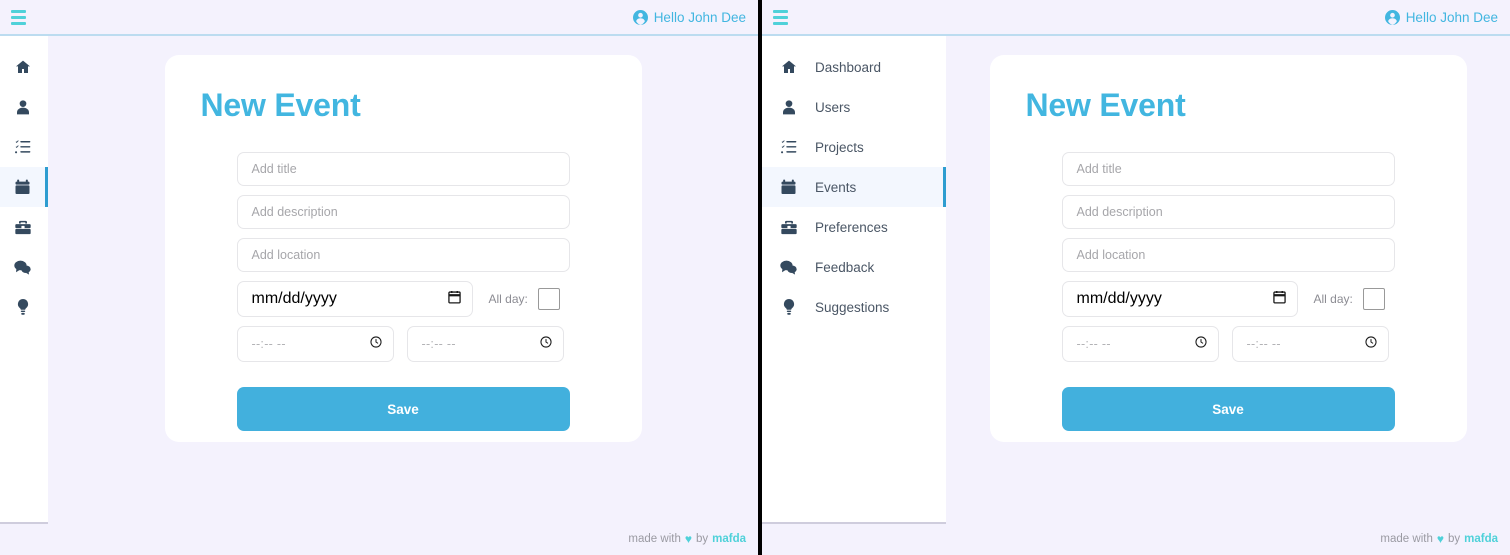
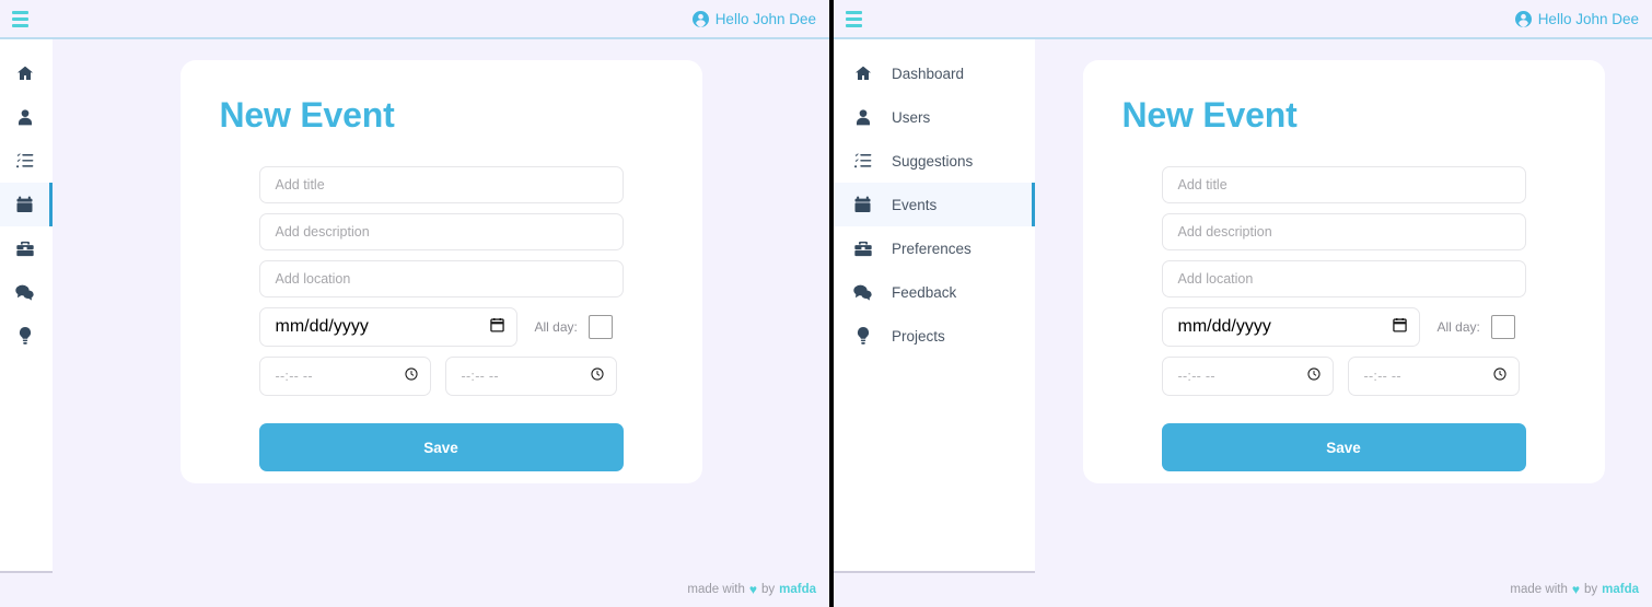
  Hello John Dee
  New Event
  Add title
  Add description
  Add location
  mm/dd/yyyy
  All day:
  --:-- --
  --:-- --
  Save
  made with
  ♥
  by
  mafda
  Hello John Dee
  Dashboard
  Users
- Projects
+ Suggestions
  Events
  Preferences
  Feedback
- Suggestions
+ Projects
  New Event
  Add title
  Add description
  Add location
  mm/dd/yyyy
  All day:
  --:-- --
  --:-- --
  Save
  made with
  ♥
  by
  mafda
